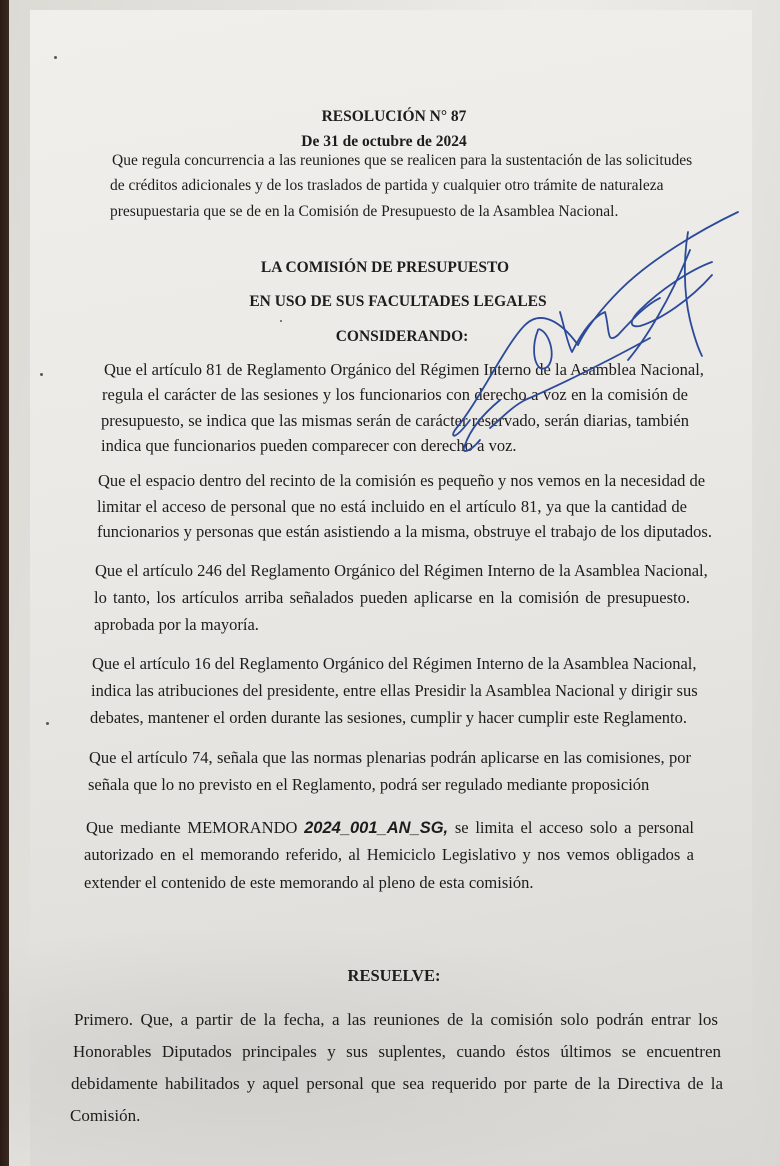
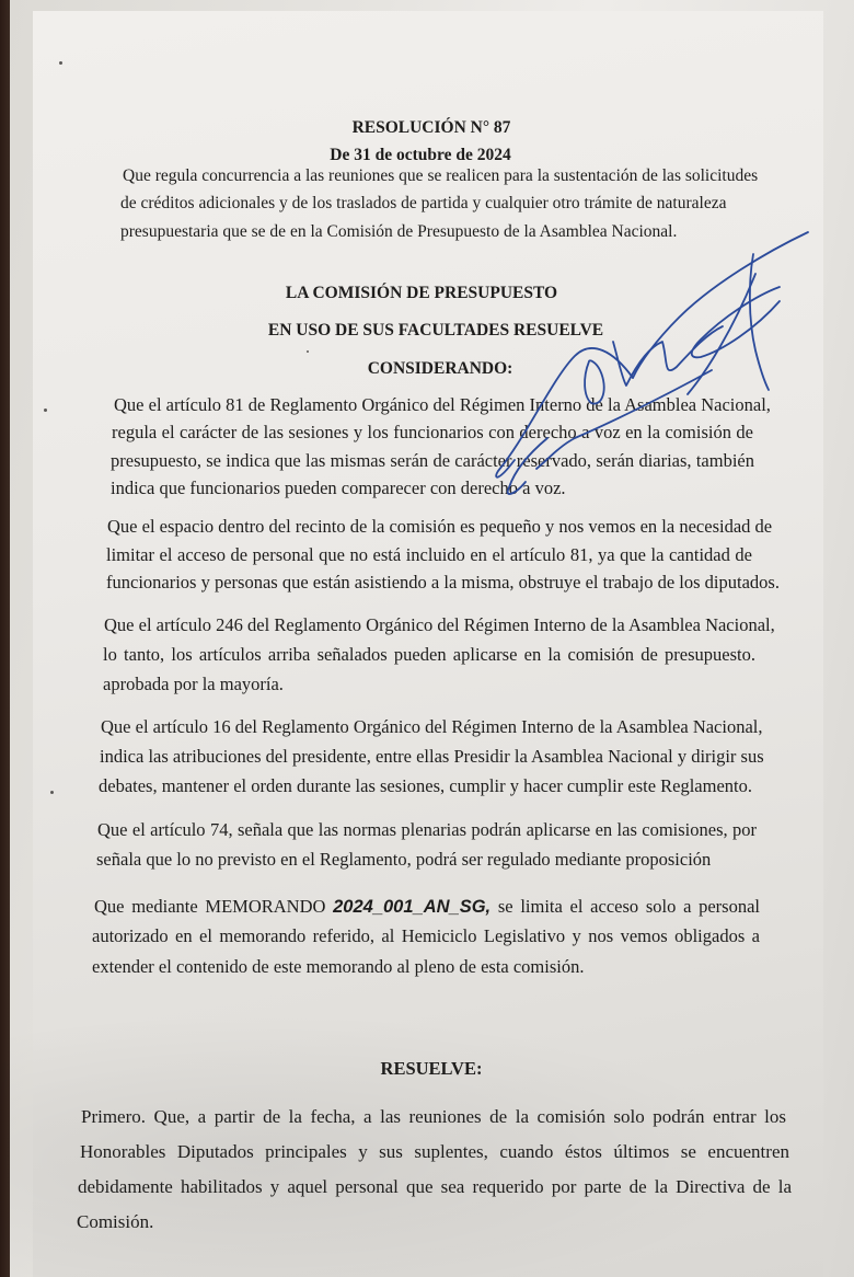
  RESOLUCIÓN N° 87
  De 31 de octubre de 2024
  Que regula concurrencia a las reuniones que se realicen para la sustentación de las solici
  de créditos adicionales y de los traslados de partida y cualquier otro trámite de naturalez
  presupuestaria que se de en la Comisión de Presupuesto de la Asamblea Nacional.
  LA COMISIÓN DE PRESUPUESTO
- EN USO DE SUS FACULTADES LEGALES
+ EN USO DE SUS FACULTADES RESUELVE
  CONSIDERANDO:
  Que el artículo 81 de Reglamento Orgánico del Régimen Interno de la Asmblea Nacion
  regula el carácter de las sesiones y los funcionarios conerecho a voz en la comisión de
  presupuesto, se indica que las mismas serán de carácter reservado, serán diarias, también
  indica que funcionarios pueden comparecer con derecho a voz.
  Que el espacio dentro del recinto de la comisión es pequeño y nos vemos en la necesidad
  limitar el acceso de personal que no está incluido en el artículo 81, ya que la cantidad de
  funcionarios y personas que están asistiendo a la misma, obstruye el trabajo de los diputados.
  Que el artículo 246 del Reglamento Orgánico del Régimen Interno de la Asamblea Nacion
  lo tanto, los artículos arriba señalados pueden aplicarse en la comisión de presupuesto.
  aprobada por la mayoría.
  Que el artículo 16 del Reglamento Orgánico del Régimen Interno de la Asamblea Nacional
  indica las atribuciones del presidente, entre ellas Presidir la Asamblea Nacional y dirigir su
  debates, mantener el orden durante las sesiones, cumplir y hacer cumplir este Reglamento.
  Que el artículo 74, señala que las normas plenarias podrán aplicarse en las comisiones, por
  señala que lo no previsto en el Reglamento, podrá ser regulado mediante proposición
  Que mediante MEMORANDO 2024_001_AN_SG, se limita el acceso solo a personal
  autorizado en el memorando referido, al Hemiciclo Legislativo y nos vemos obligados a
  extender el contenido de este memorando al pleno de esta comisión.
  RESUELVE:
  Primero. Que, a partir de la fecha, a las reuniones de la comisión solo podrán entrar los
  Honorables Diputados principales y sus suplentes, cuando éstos últimos se encuentren
  debidamente habilitados y aquel personal que sea requerido por parte de la Directiva de la
  Comisión.
